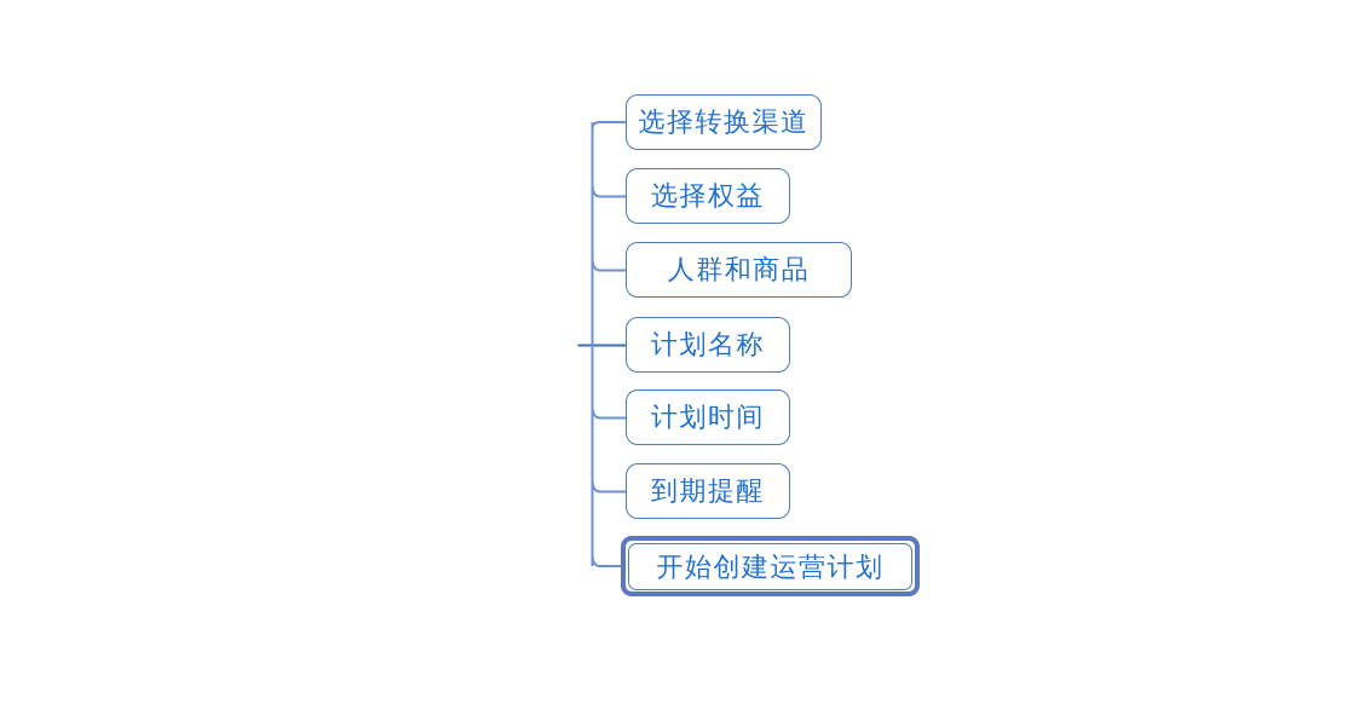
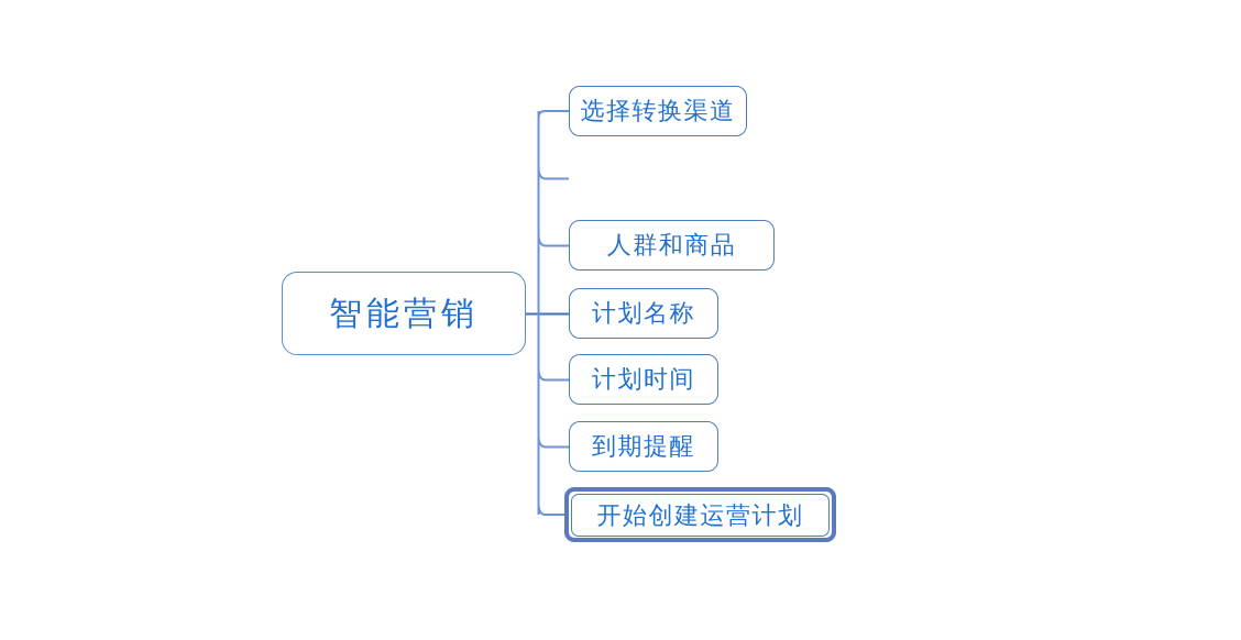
+ 智能营销
  选择转换渠道
- 选择权益
  人群和商品
  计划名称
  计划时间
  到期提醒
  开始创建运营计划
